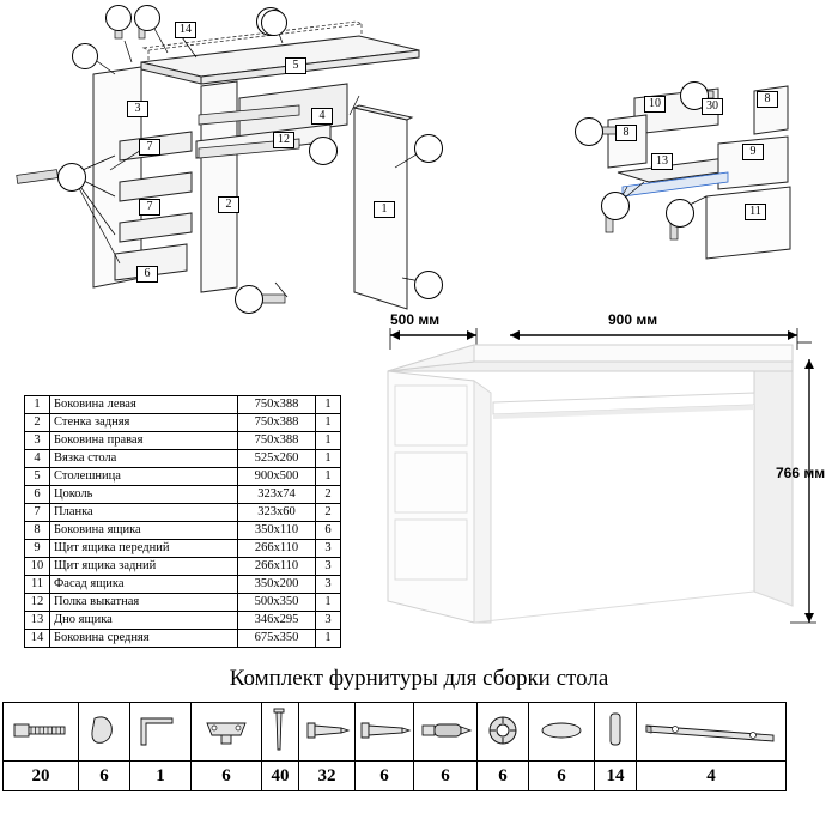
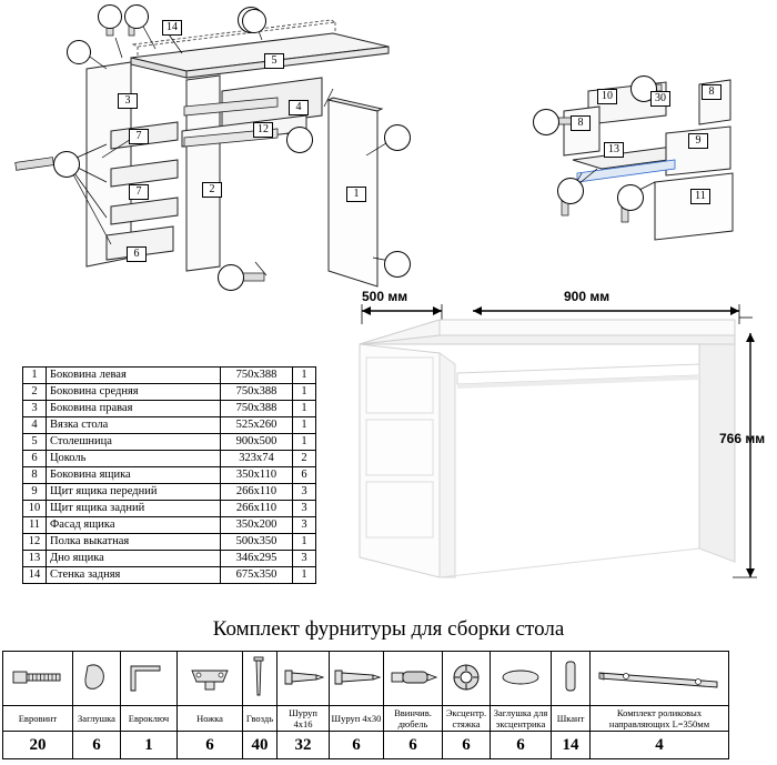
  14
  5
  3
  4
  7
  12
  1
  7
  6
  2
  10
  8
  30
  8
  9
  13
  11
  1	Боковина левая	750x388	1
- 2	Стенка задняя	750x388	1
+ 2	Боковина средняя	750x388	1
  3	Боковина правая	750x388	1
  4	Вязка стола	525x260	1
  5	Столешница	900x500	1
  6	Цоколь	323x74	2
- 7	Планка	323x60	2
  8	Боковина ящика	350x110	6
  9	Щит ящика передний	266x110	3
  10	Щит ящика задний	266x110	3
  11	Фасад ящика	350x200	3
  12	Полка выкатная	500x350	1
  13	Дно ящика	346x295	3
- 14	Боковина средняя	675x350	1
+ 14	Стенка задняя	675x350	1
  500 мм
  900 мм
  766 мм
  Комплект фурнитуры для сборки стола
+ Евровинт	Заглушка	Евроключ	Ножка	Гвоздь	Шуруп 4x16	Шуруп 4x30	Ввинчив. дюбель	Эксцентр. стяжка	Заглушка для эксцентрика	Шкант	Комплект роликовых направляющих L=350мм
  20	6	1	6	40	32	6	6	6	6	14	4
